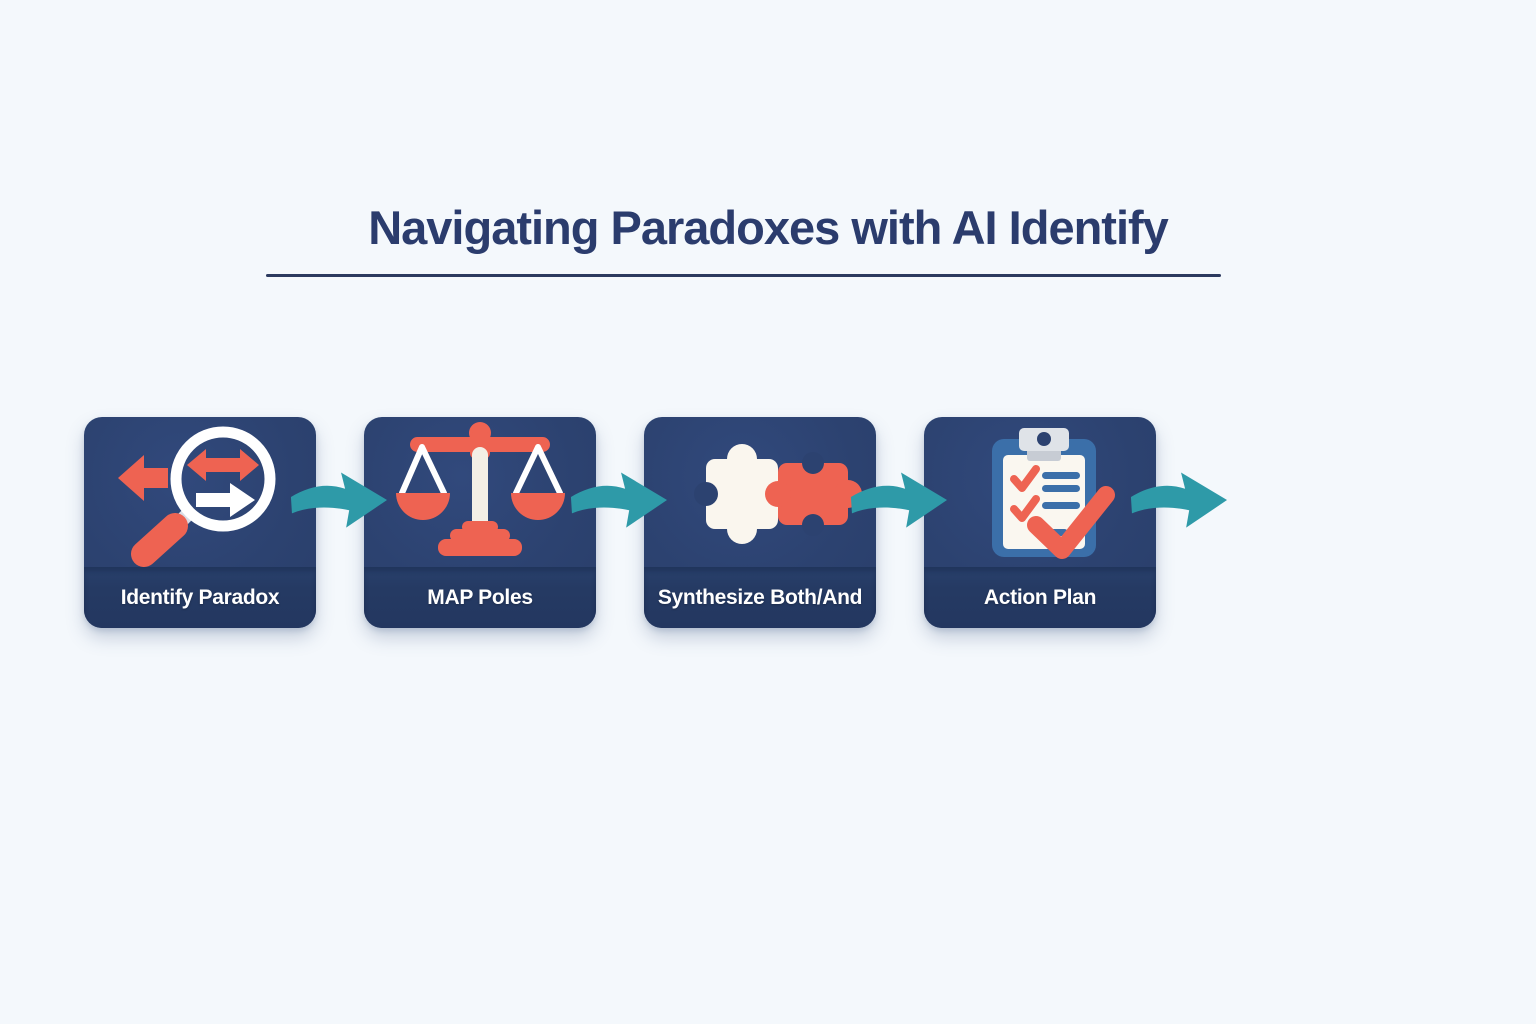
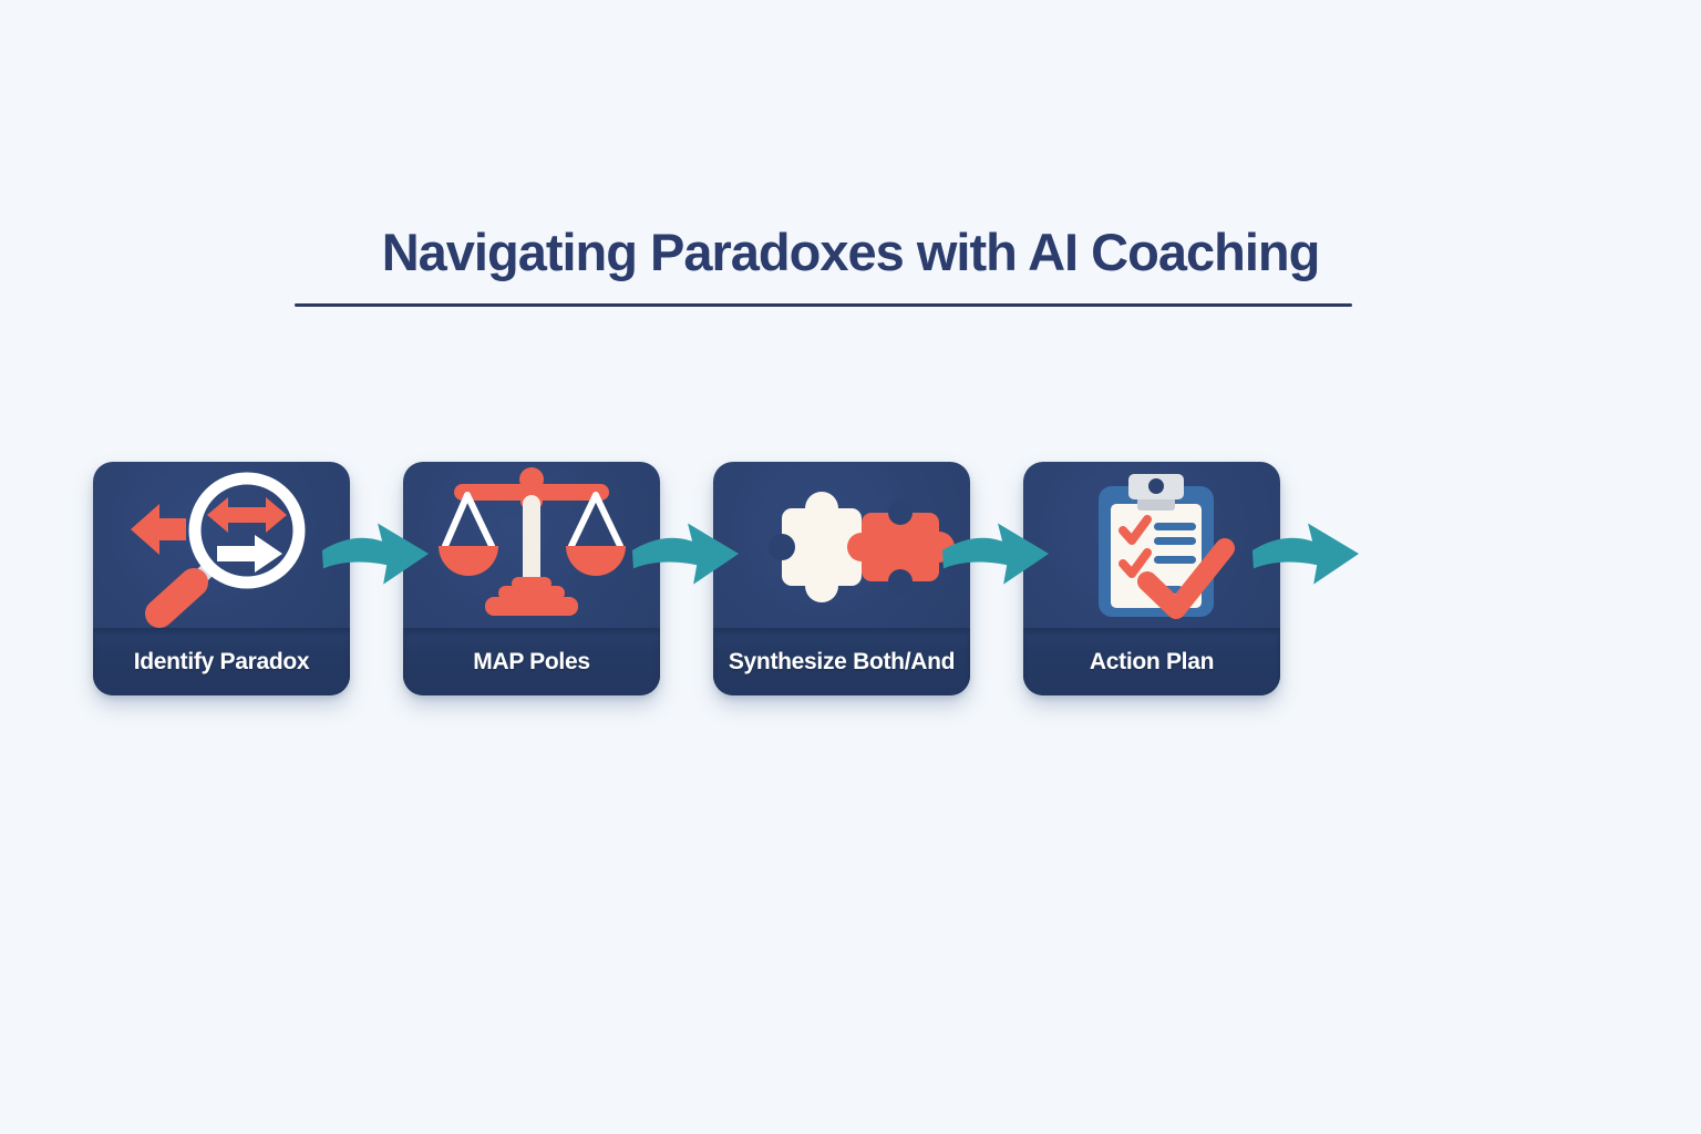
- Navigating Paradoxes with AI Identify
+ Navigating Paradoxes with AI Coaching
  Identify Paradox
  MAP Poles
  Synthesize Both/And
  Action Plan
